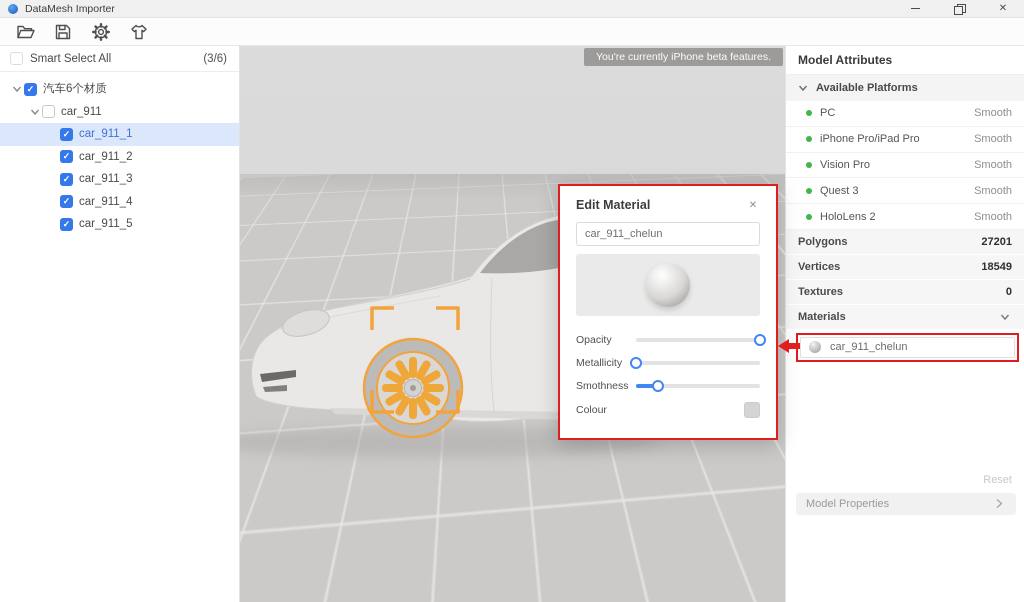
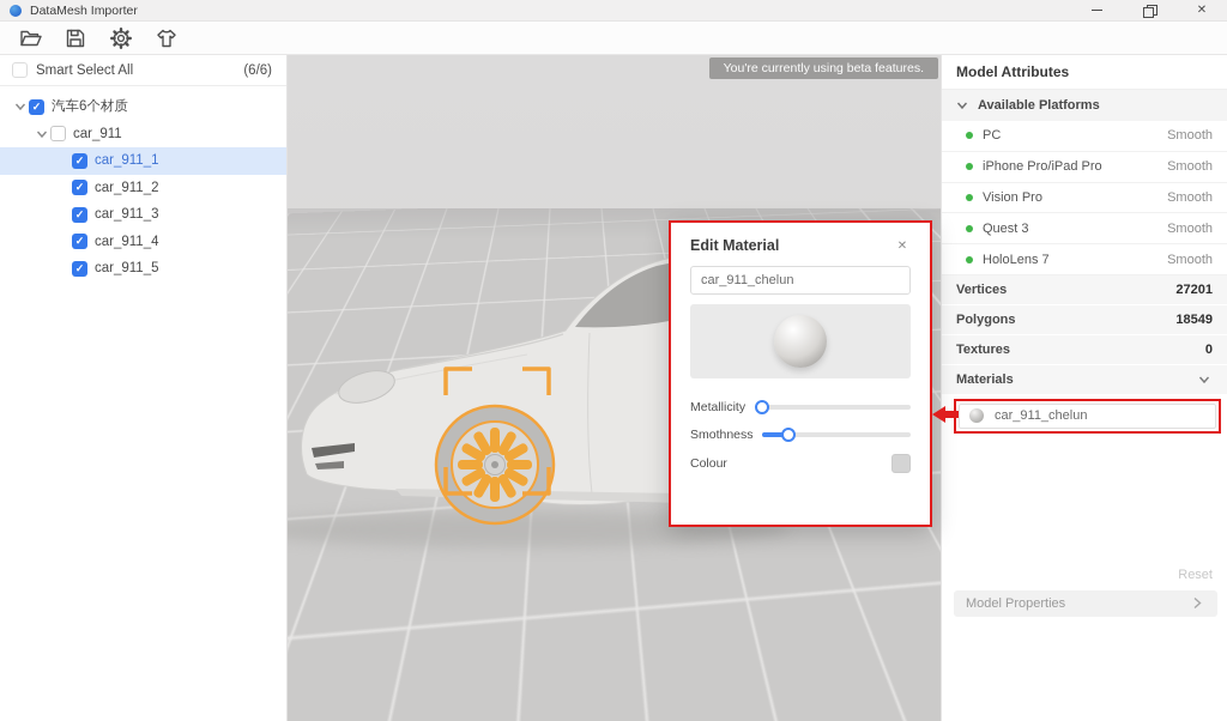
  DataMesh Importer
  Smart Select All
- (3/6)
+ (6/6)
  汽车6个材质
  car_911
  car_911_1
  car_911_2
  car_911_3
  car_911_4
  car_911_5
- You're currently iPhone beta features.
+ You're currently using beta features.
  Model Attributes
  Available Platforms
  PC
  Smooth
  iPhone Pro/iPad Pro
  Smooth
  Vision Pro
  Smooth
  Quest 3
  Smooth
- HoloLens 2
+ HoloLens 7
  Smooth
- Polygons
+ Vertices
  27201
- Vertices
+ Polygons
  18549
  Textures
  0
  Materials
  car_911_chelun
  Reset
  Model Properties
  Edit Material
  car_911_chelun
- Opacity
  Metallicity
  Smothness
  Colour
